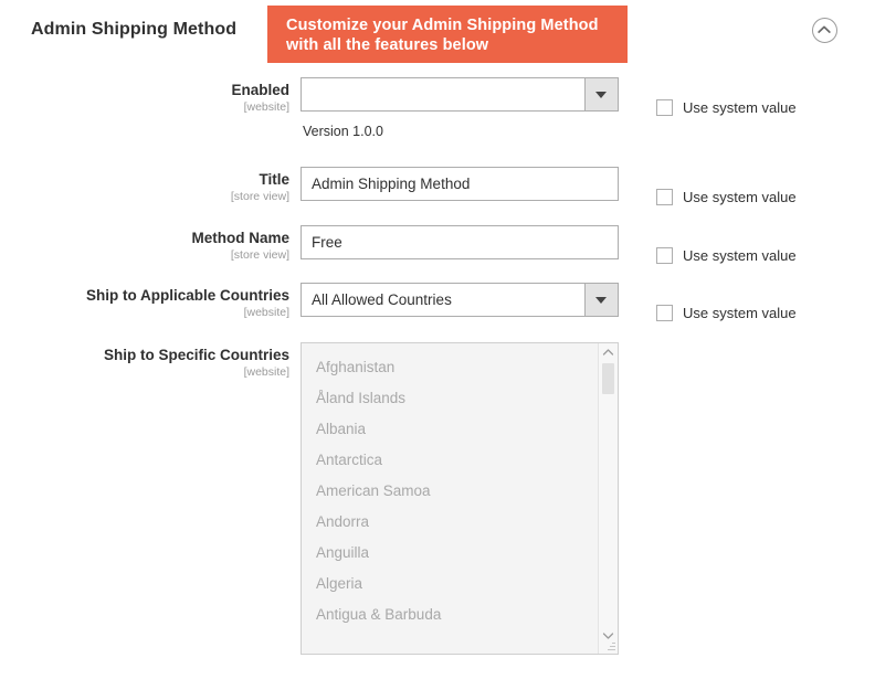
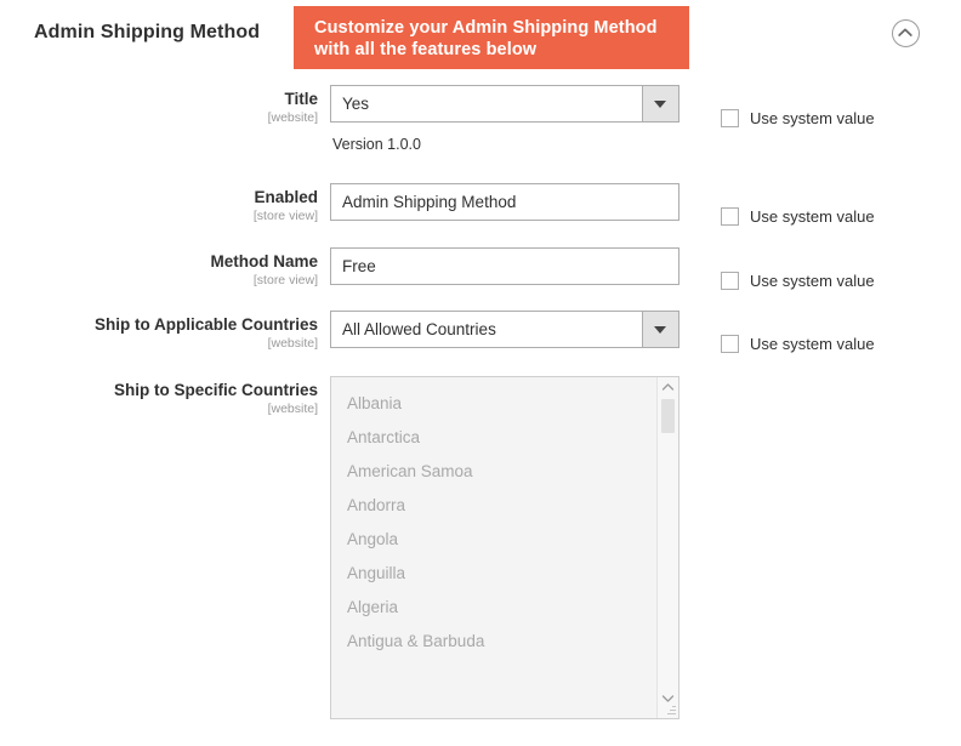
  Admin Shipping Method
  Customize your Admin Shipping Method with all the features below
- Enabled
+ Title
  [website]
+ Yes
  Version 1.0.0
  Use system value
- Title
+ Enabled
  [store view]
  Admin Shipping Method
  Use system value
  Method Name
  [store view]
  Free
  Use system value
  Ship to Applicable Countries
  [website]
  All Allowed Countries
  Use system value
  Ship to Specific Countries
  [website]
- Afghanistan
- Åland Islands
  Albania
  Antarctica
  American Samoa
  Andorra
+ Angola
  Anguilla
  Algeria
  Antigua & Barbuda
